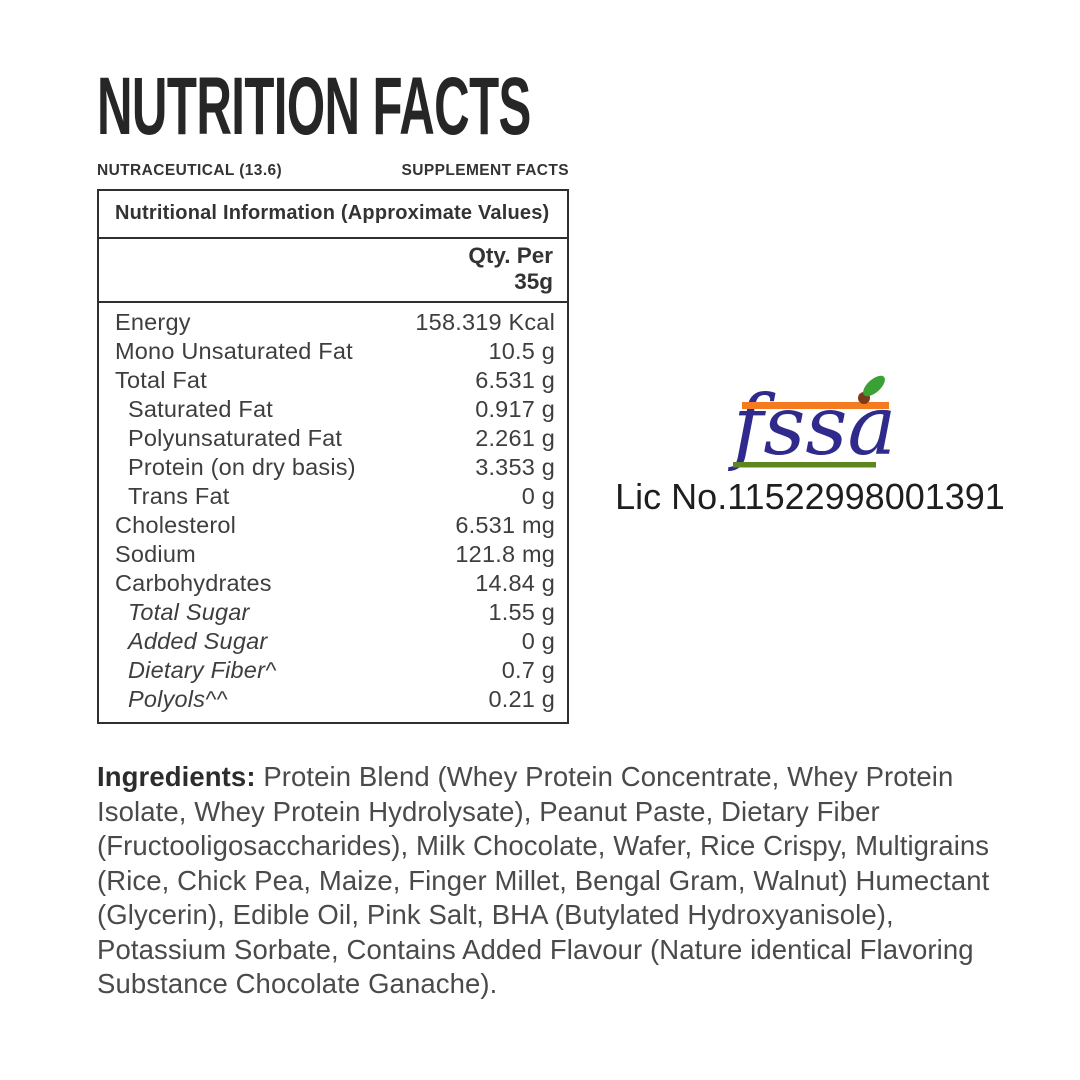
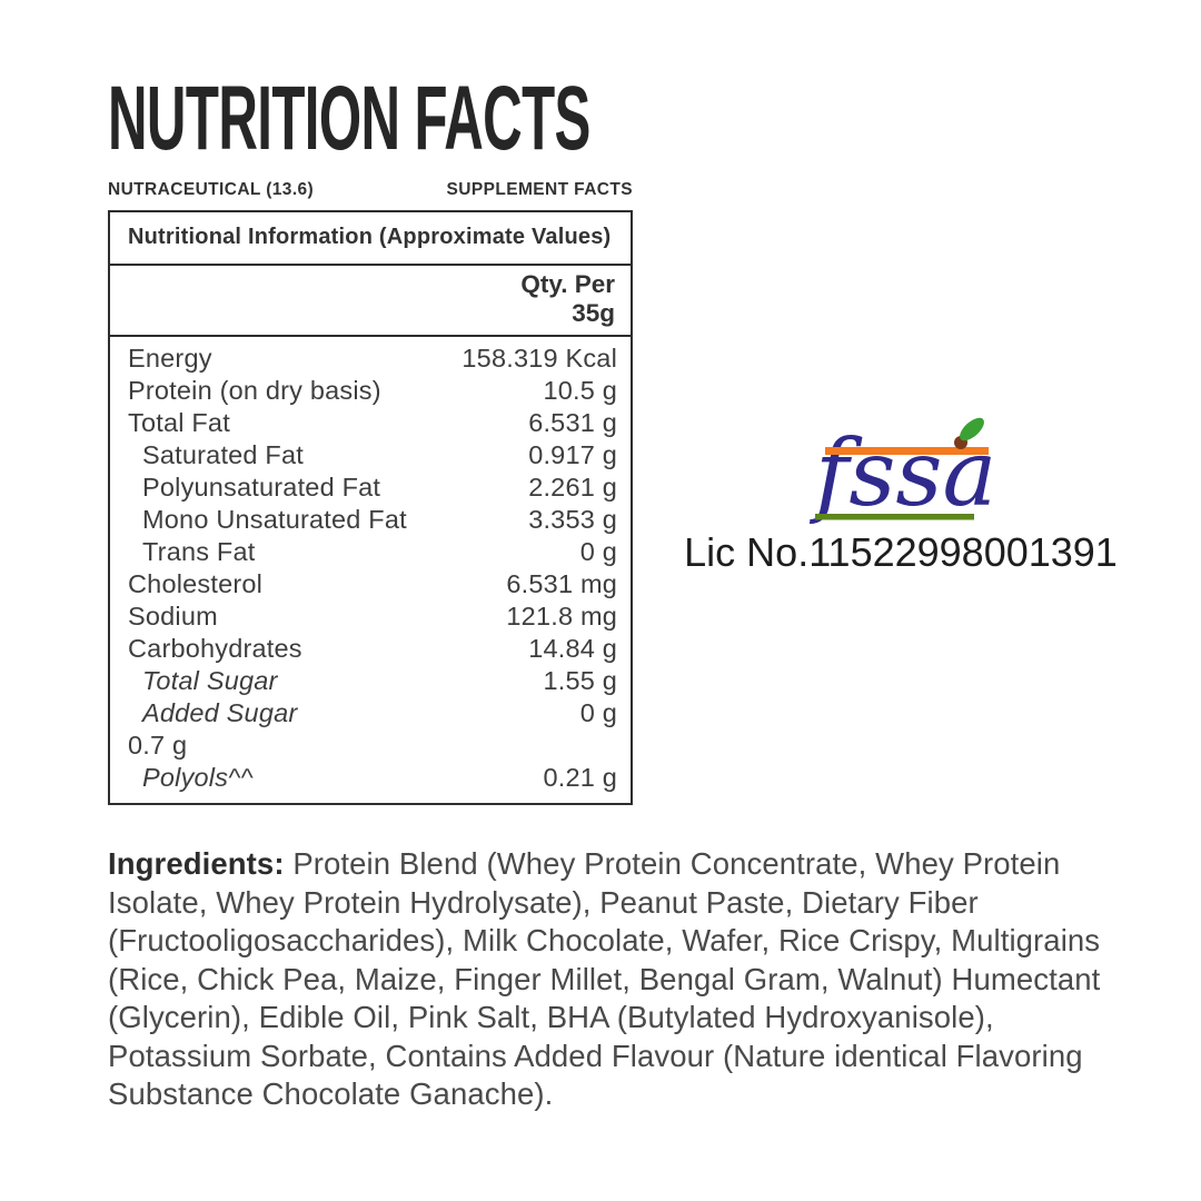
  NUTRITION FACTS
  NUTRACEUTICAL (13.6)
  SUPPLEMENT FACTS
  Nutritional Information (Approximate Values)
  Qty. Per
  35g
  Energy
  158.319 Kcal
- Mono Unsaturated Fat
+ Protein (on dry basis)
  10.5 g
  Total Fat
  6.531 g
  Saturated Fat
  0.917 g
  Polyunsaturated Fat
  2.261 g
- Protein (on dry basis)
+ Mono Unsaturated Fat
  3.353 g
  Trans Fat
  0 g
  Cholesterol
  6.531 mg
  Sodium
  121.8 mg
  Carbohydrates
  14.84 g
  Total Sugar
  1.55 g
  Added Sugar
  0 g
- Dietary Fiber^
  0.7 g
  Polyols^^
  0.21 g
  fssa
  Lic No.11522998001391
  Ingredients: Protein Blend (Whey Protein Concentrate, Whey Protein Isolate, Whey Protein Hydrolysate), Peanut Paste, Dietary Fiber (Fructooligosaccharides), Milk Chocolate, Wafer, Rice Crispy, Multigrains (Rice, Chick Pea, Maize, Finger Millet, Bengal Gram, Walnut) Humectant (Glycerin), Edible Oil, Pink Salt, BHA (Butylated Hydroxyanisole), Potassium Sorbate, Contains Added Flavour (Nature identical Flavoring Substance Chocolate Ganache).
